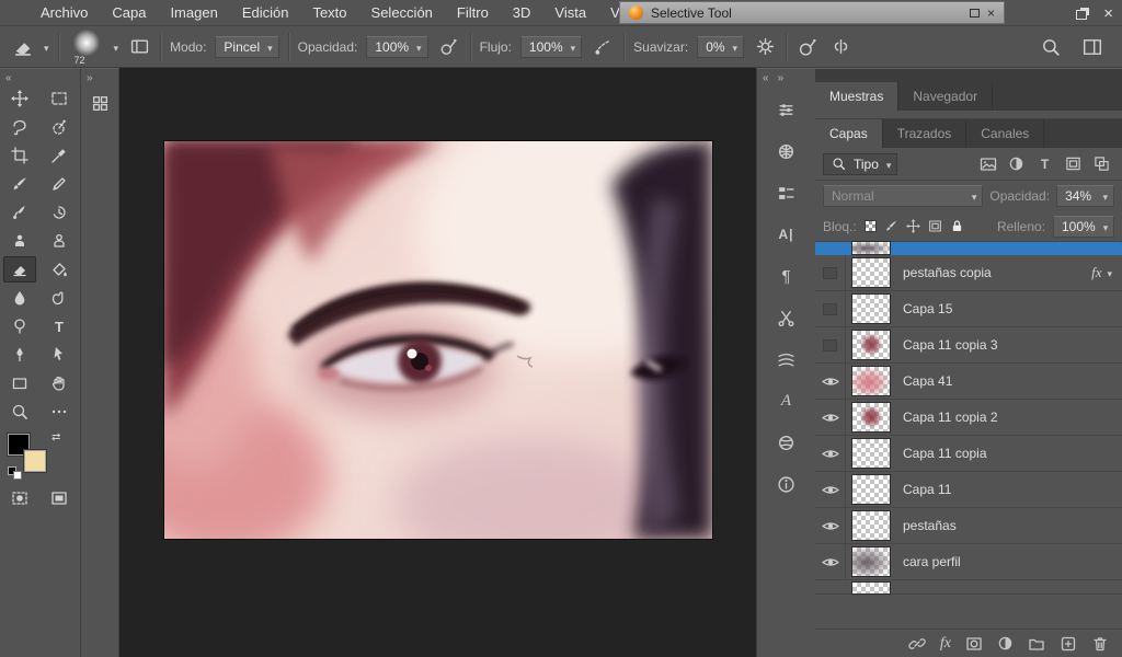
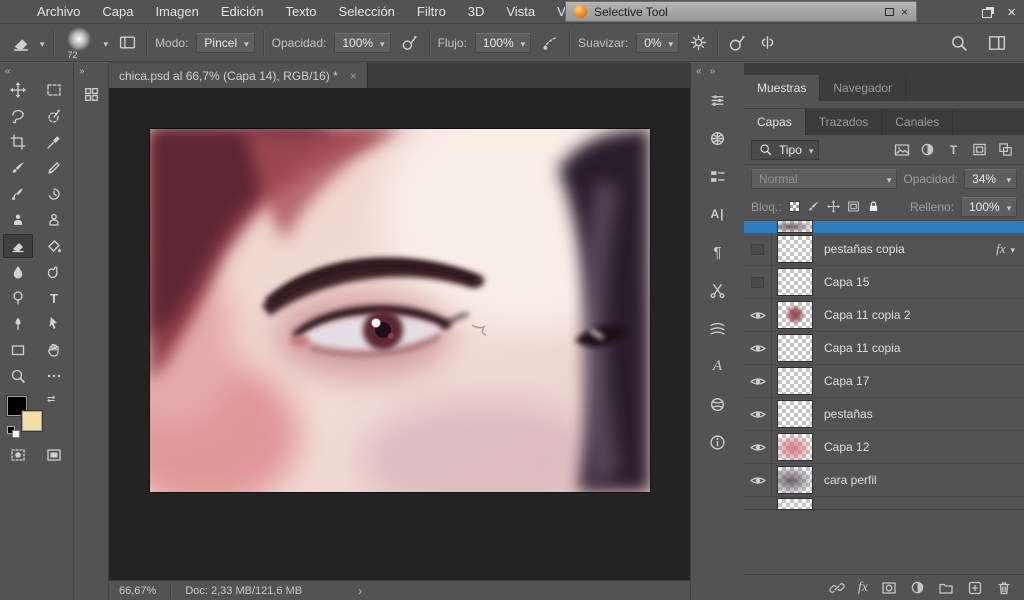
  Archivo
  Capa
  Imagen
  Edición
  Texto
  Selección
  Filtro
  3D
  Vista
  Selective Tool
  72
  Modo:
  Pincel
  Opacidad:
  100%
  Flujo:
  100%
  Suavizar:
  0%
  ⇄
+ chica.psd al 66,7% (Capa 14), RGB/16) *
+ ×
+ 66,67%
+ Doc: 2,33 MB/121,6 MB
+ ›
  Muestras
  Navegador
  Capas
  Trazados
  Canales
  Tipo
  Normal
  Opacidad:
  34%
  Bloq.:
  Relleno:
  100%
  pestañas copia
  fx
  Capa 15
- Capa 11 copia 3
- Capa 41
  Capa 11 copia 2
  Capa 11 copia
- Capa 11
+ Capa 17
  pestañas
+ Capa 12
  cara perfil
  fx
